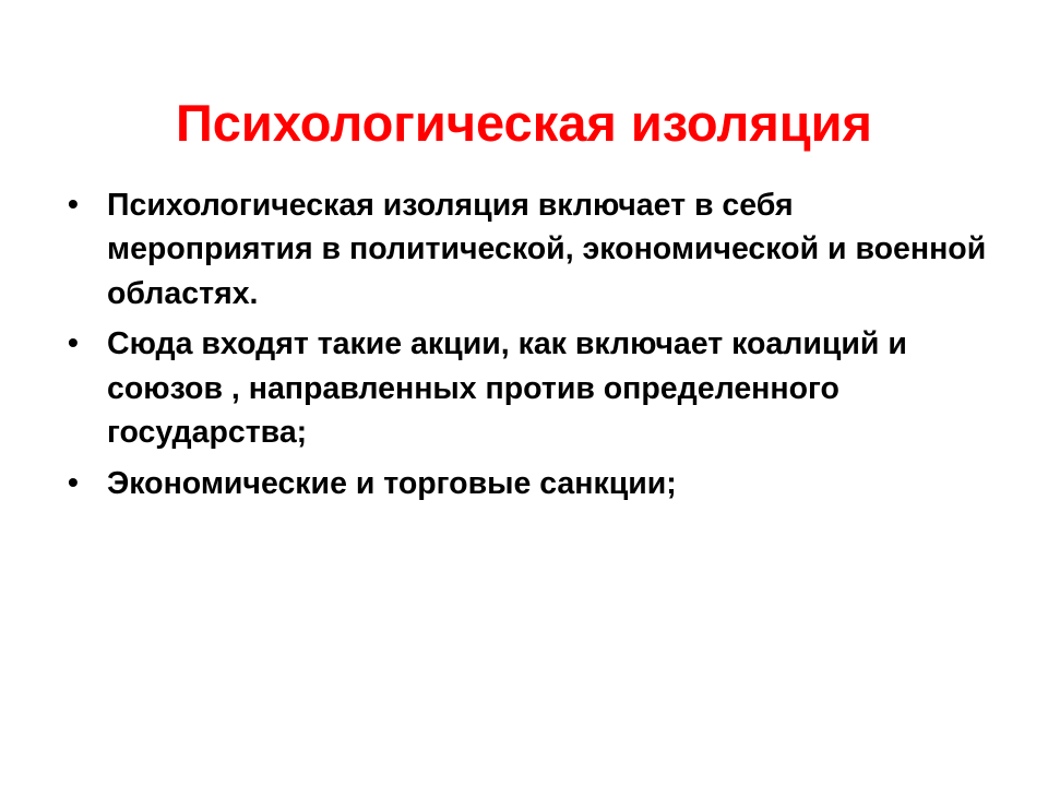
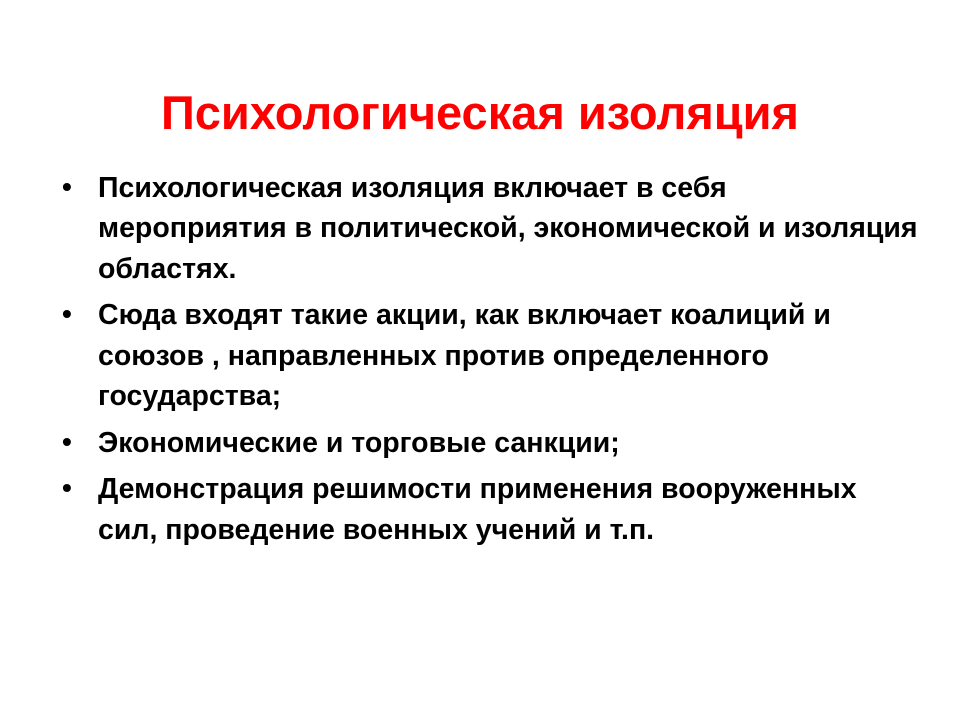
  Психологическая изоляция
- Психологическая изоляция включает в себя мероприятия в политической, экономической и военной областях.
+ Психологическая изоляция включает в себя мероприятия в политической, экономической и изоляция областях.
  Сюда входят такие акции, как включает коалиций и союзов , направленных против определенного государства;
  Экономические и торговые санкции;
+ Демонстрация решимости применения вооруженных сил, проведение военных учений и т.п.
